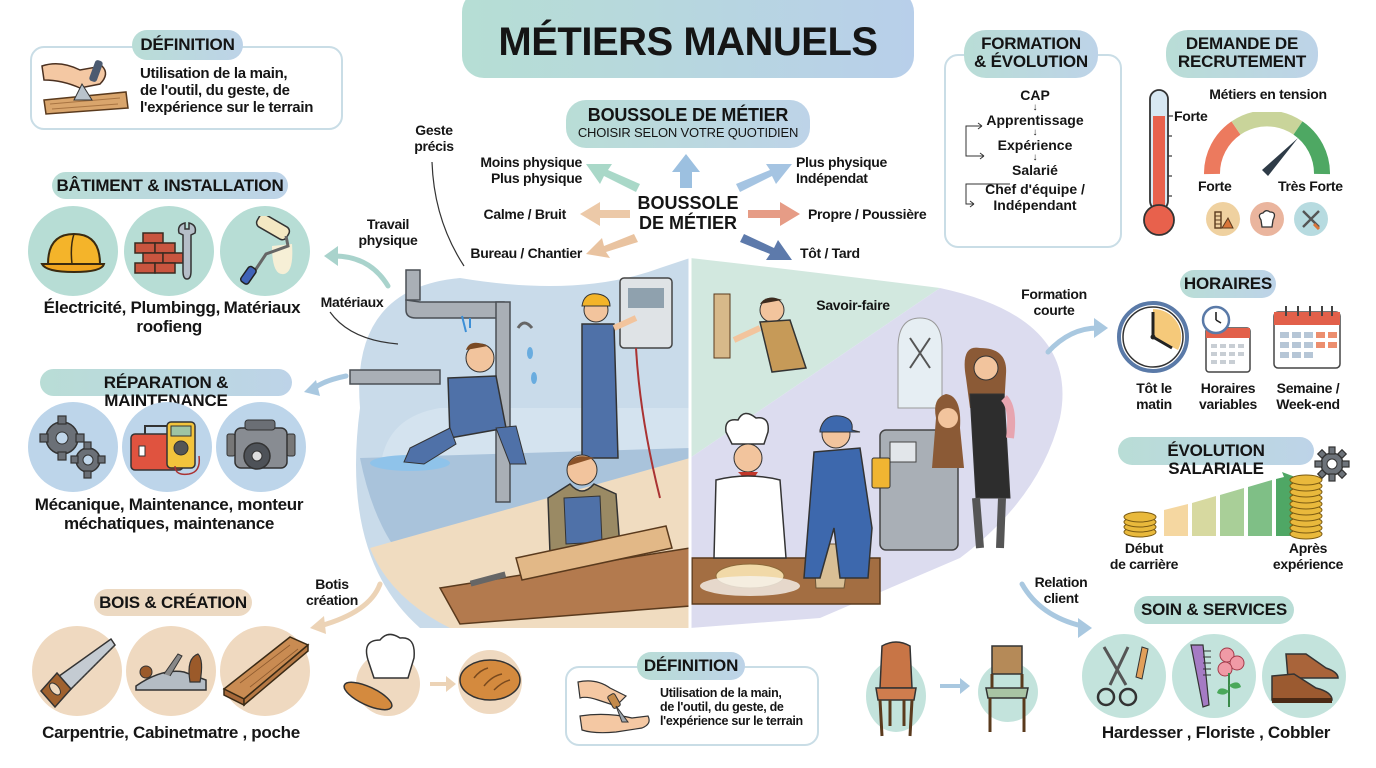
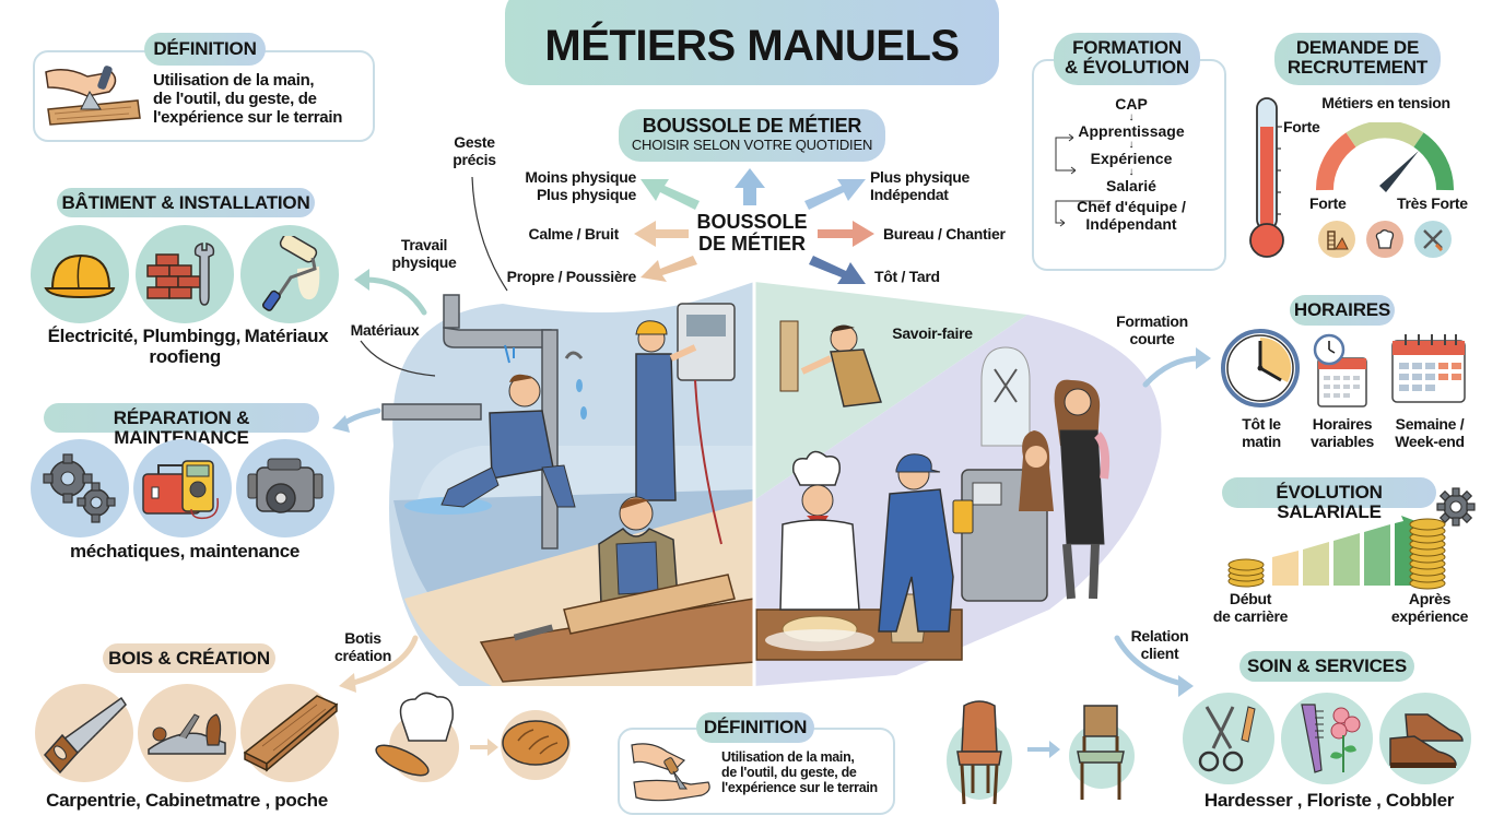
  MÉTIERS MANUELS
  DÉFINITION
  Utilisation de la main,
  de l'outil, du geste, de
  l'expérience sur le terrain
  BÂTIMENT & INSTALLATION
  Électricité, Plumbingg,
  roofieng
  Matériaux
  RÉPARATION & MAINTENANCE
- Mécanique, Maintenance, monteur
  méchatiques, maintenance
  BOIS & CRÉATION
  Carpentrie, Cabinetmatre , poche
  BOUSSOLE DE MÉTIER
  CHOISIR SELON VOTRE QUOTIDIEN
  BOUSSOLE
  DE MÉTIER
  Moins physique
  Plus physique
  Calme / Bruit
- Bureau / Chantier
+ Propre / Poussière
  Plus physique
  Indépendat
- Propre / Poussière
+ Bureau / Chantier
  Tôt / Tard
  Geste
  précis
  Travail
  physique
  Matériaux
  Savoir-faire
  Formation
  courte
  Botis
  création
  Relation
  client
  DÉFINITION
  Utilisation de la main,
  de l'outil, du geste, de
  l'expérience sur le terrain
  SOIN & SERVICES
  Hardesser , Floriste , Cobbler
  FORMATION
  & ÉVOLUTION
  CAP
  ↓
  Apprentissage
  ↓
  Expérience
  ↓
  Salarié
  Chef d'équipe /
  Indépendant
  DEMANDE DE
  RECRUTEMENT
  Forte
  Métiers en tension
  Forte
  Très Forte
  HORAIRES
  Tôt le
  matin
  Horaires
  variables
  Semaine /
  Week-end
  ÉVOLUTION SALARIALE
  Début
  de carrière
  Après
  expérience
